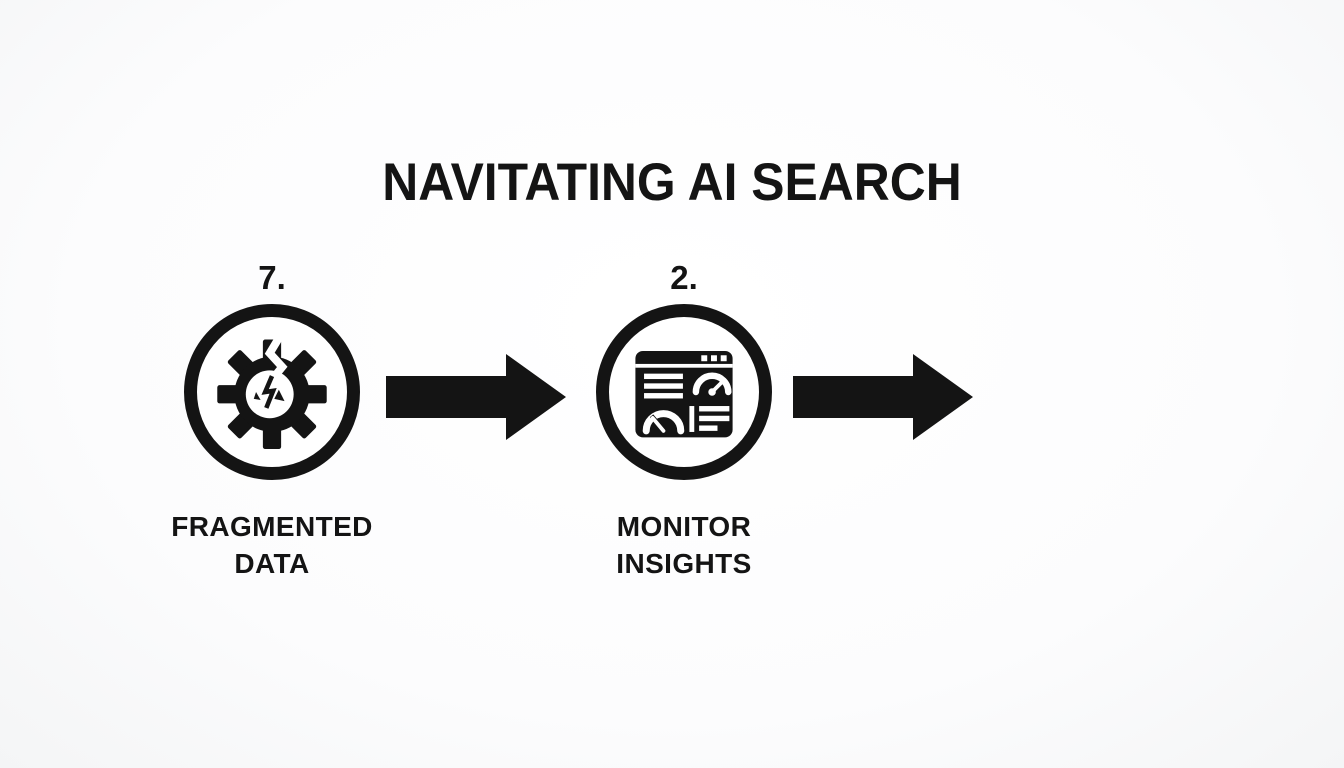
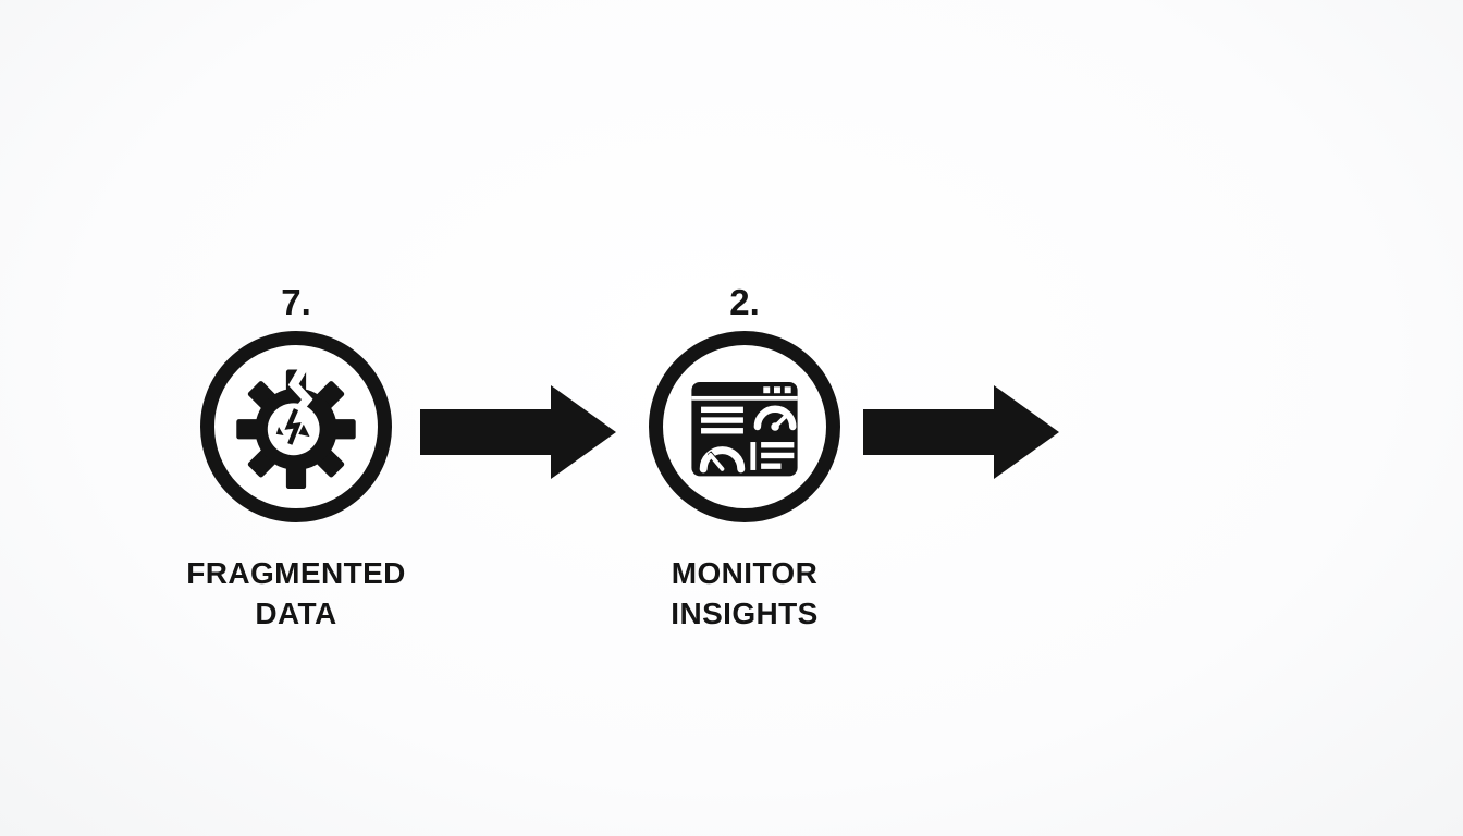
- NAVITATING AI SEARCH
  7.
  FRAGMENTED
  DATA
  2.
  MONITOR
  INSIGHTS
